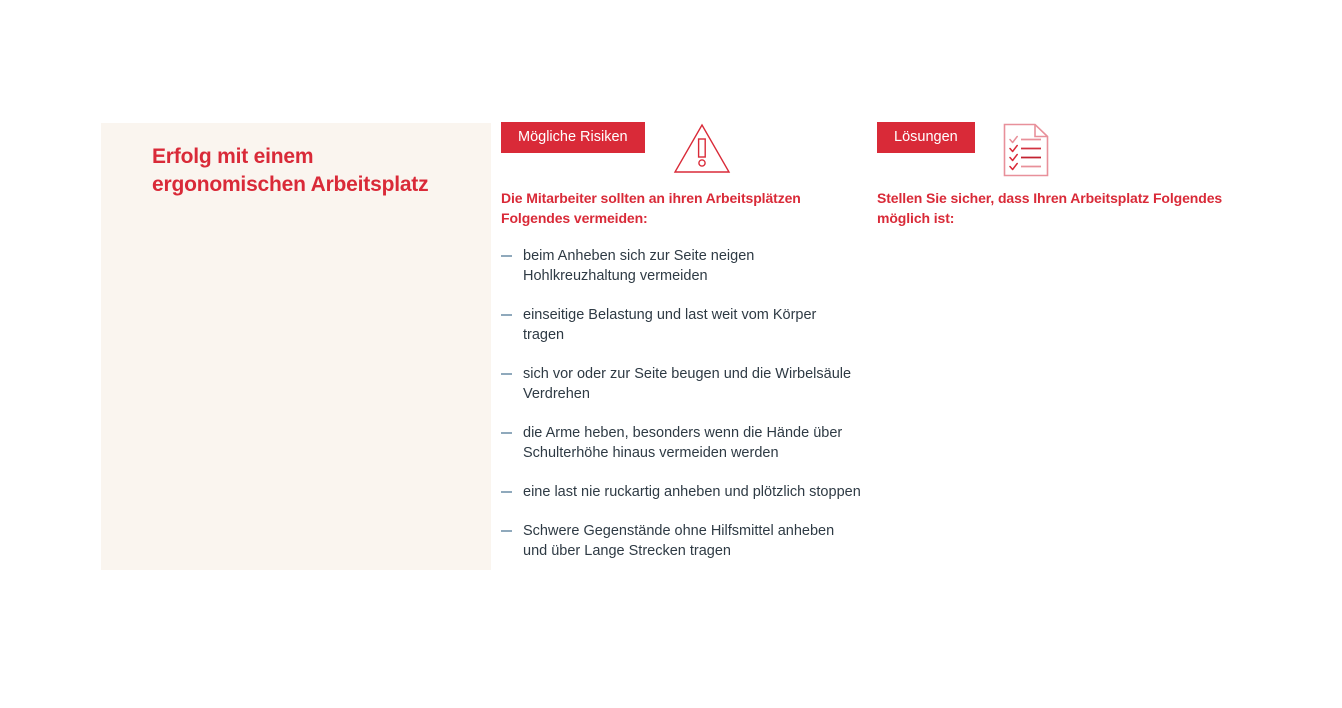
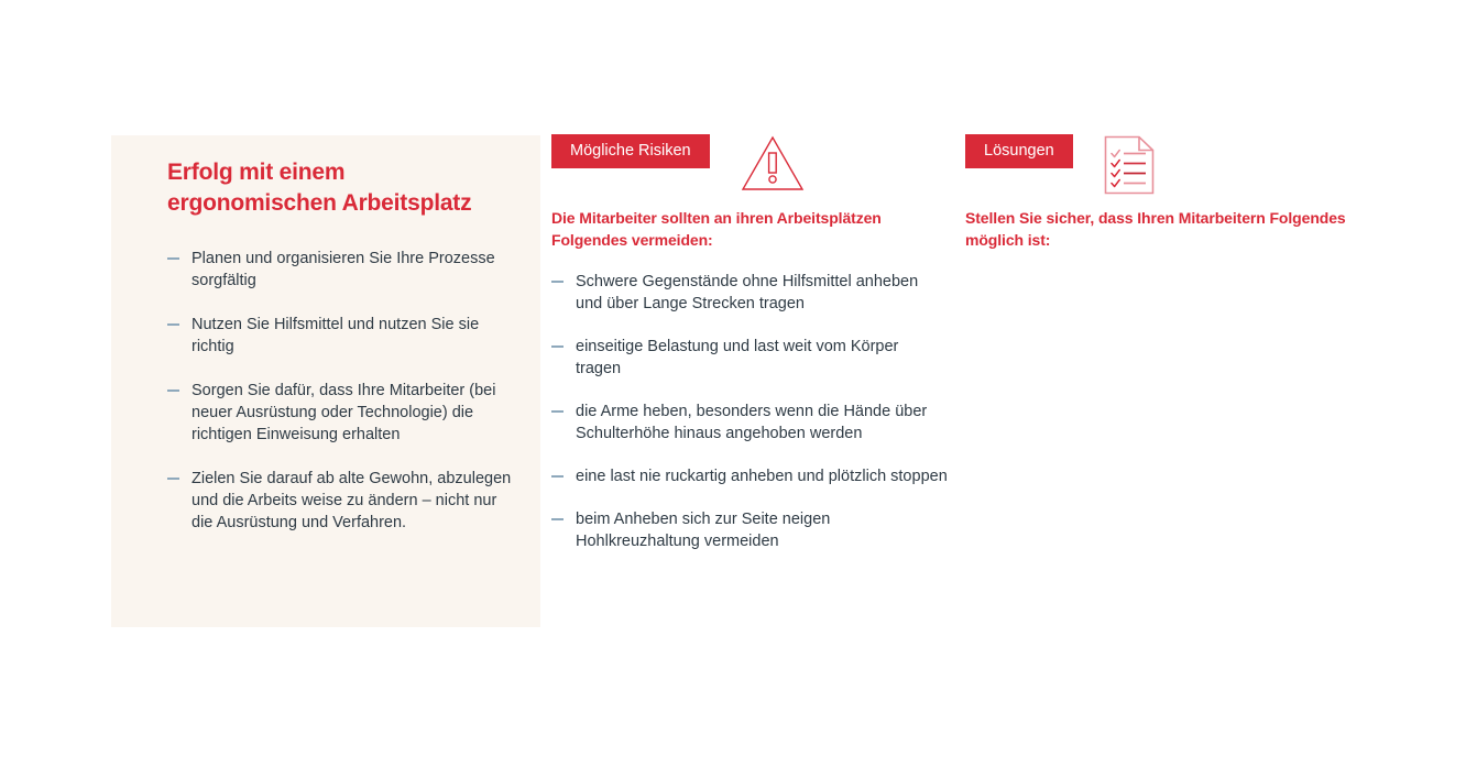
  Erfolg mit einem ergonomischen Arbeitsplatz
+ Planen und organisieren Sie Ihre Prozesse sorgfältig
+ Nutzen Sie Hilfsmittel und nutzen Sie sie richtig
+ Sorgen Sie dafür, dass Ihre Mitarbeiter (bei neuer Ausrüstung oder Technologie) die richtigen Einweisung erhalten
+ Zielen Sie darauf ab alte Gewohn, abzulegen und die Arbeits weise zu ändern – nicht nur die Ausrüstung und Verfahren.
  Mögliche Risiken
  Die Mitarbeiter sollten an ihren Arbeitsplätzen Folgendes vermeiden:
- beim Anheben sich zur Seite neigen Hohlkreuzhaltung vermeiden
+ Schwere Gegenstände ohne Hilfsmittel anheben und über Lange Strecken tragen
  einseitige Belastung und last weit vom Körper tragen
- sich vor oder zur Seite beugen und die Wirbelsäule Verdrehen
- die Arme heben, besonders wenn die Hände über Schulterhöhe hinaus vermeiden werden
+ die Arme heben, besonders wenn die Hände über Schulterhöhe hinaus angehoben werden
  eine last nie ruckartig anheben und plötzlich stoppen
- Schwere Gegenstände ohne Hilfsmittel anheben und über Lange Strecken tragen
+ beim Anheben sich zur Seite neigen Hohlkreuzhaltung vermeiden
  Lösungen
- Stellen Sie sicher, dass Ihren Arbeitsplatz Folgendes möglich ist:
+ Stellen Sie sicher, dass Ihren Mitarbeitern Folgendes möglich ist:
